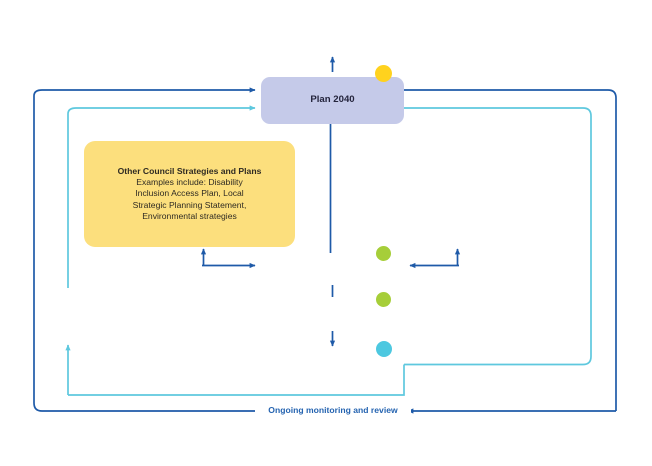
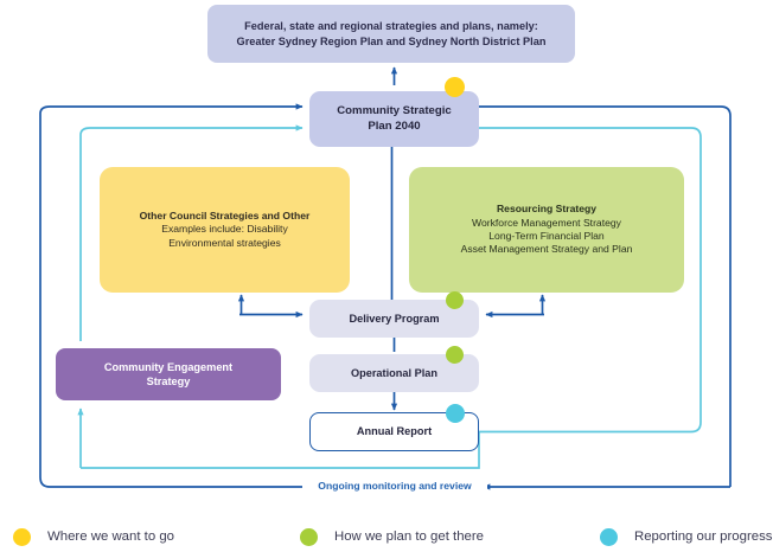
+ Federal, state and regional strategies and plans, namely:
+ Greater Sydney Region Plan and Sydney North District Plan
+ Community Strategic
  Plan 2040
- Other Council Strategies and Plans
+ Other Council Strategies and Other
  Examples include: Disability
- Inclusion Access Plan, Local
- Strategic Planning Statement,
  Environmental strategies
+ Resourcing Strategy
+ Workforce Management Strategy
+ Long-Term Financial Plan
+ Asset Management Strategy and Plan
+ Delivery Program
+ Operational Plan
+ Annual Report
+ Community Engagement
+ Strategy
  Ongoing monitoring and review
+ Where we want to go
+ How we plan to get there
+ Reporting our progress
